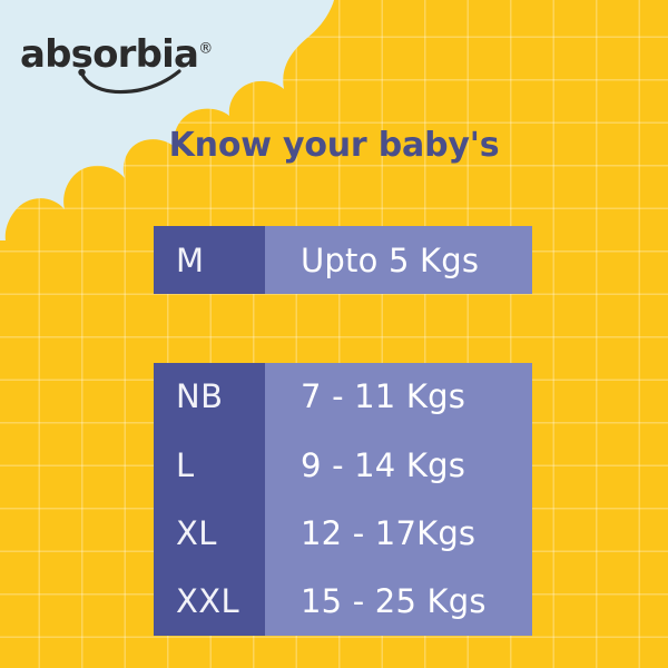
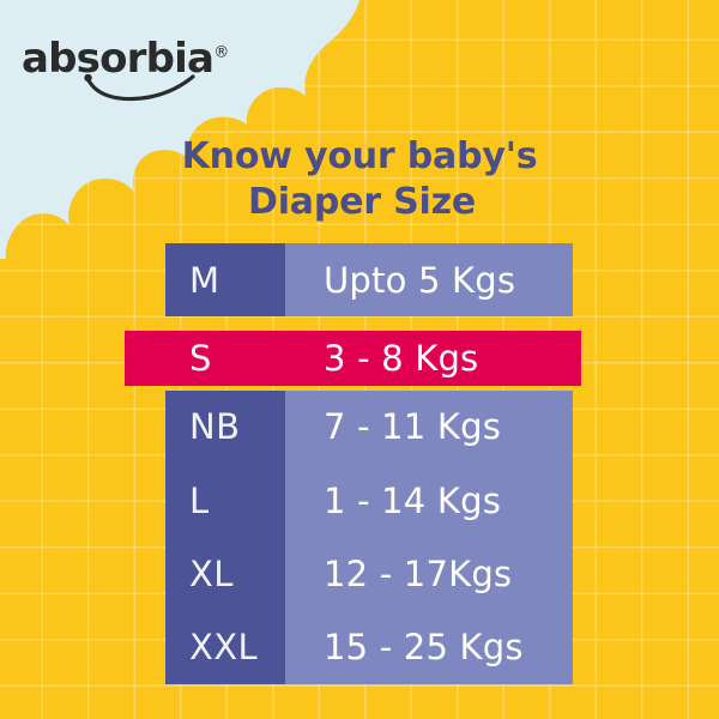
  absorbia®
  Know your baby's
+ Diaper Size
  M
  Upto 5 Kgs
  NB
  7 - 11 Kgs
  L
- 9 - 14 Kgs
+ 1 - 14 Kgs
  XL
  12 - 17Kgs
  XXL
  15 - 25 Kgs
+ S
+ 3 - 8 Kgs
